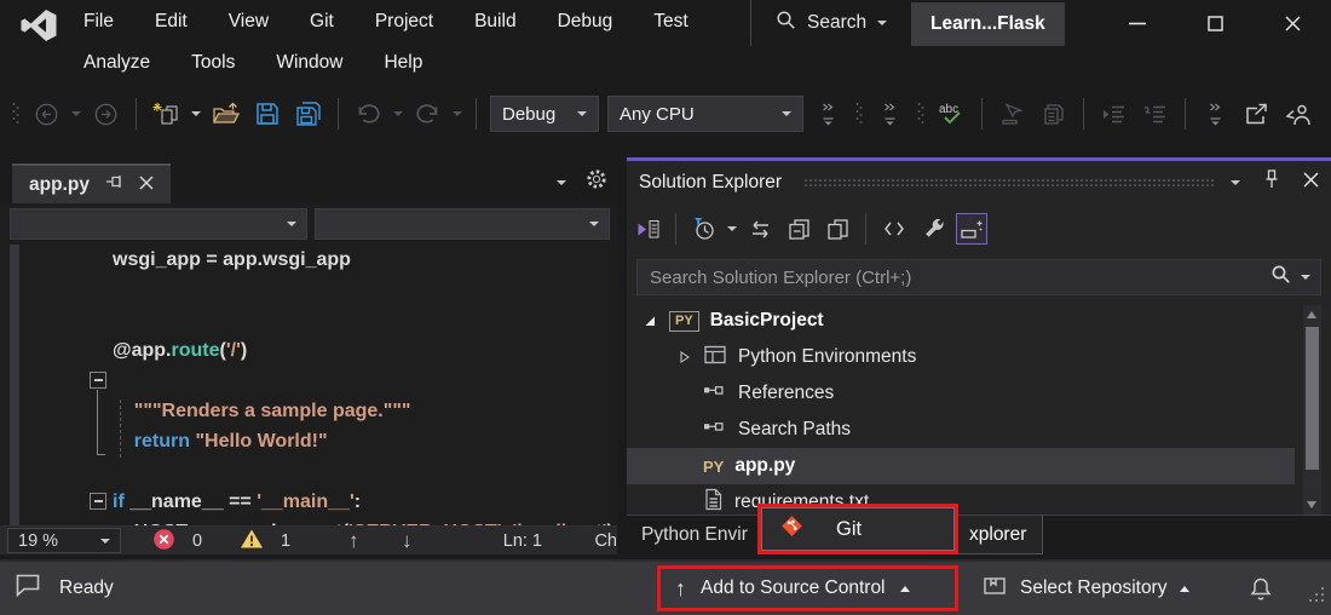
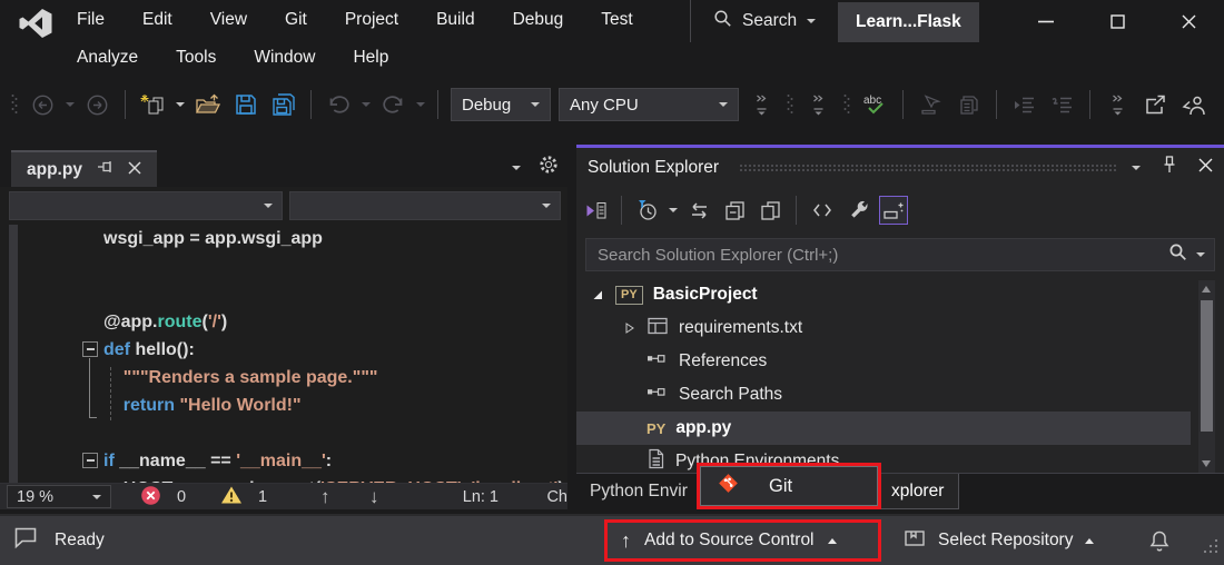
  File
  Edit
  View
  Git
  Project
  Build
  Debug
  Test
  Analyze
  Tools
  Window
  Help
  Search
  Learn...Flask
  Debug
  Any CPU
  abc
  app.py
  wsgi_app = app.wsgi_app
  @app.route('/')
+ def hello():
  """Renders a sample page."""
  return "Hello World!"
  if __name__ == '__main__':
  19 %
  0
  1
  ↑
  ↓
  Ln: 1
  Ch
  Solution Explorer
  Search Solution Explorer (Ctrl+;)
  PY
  BasicProject
- Python Environments
+ requirements.txt
  References
  Search Paths
  PY
  app.py
- requirements.txt
+ Python Environments
  Python Envir
  xplorer
  Ready
  ↑
  Add to Source Control
  Select Repository
  Git
